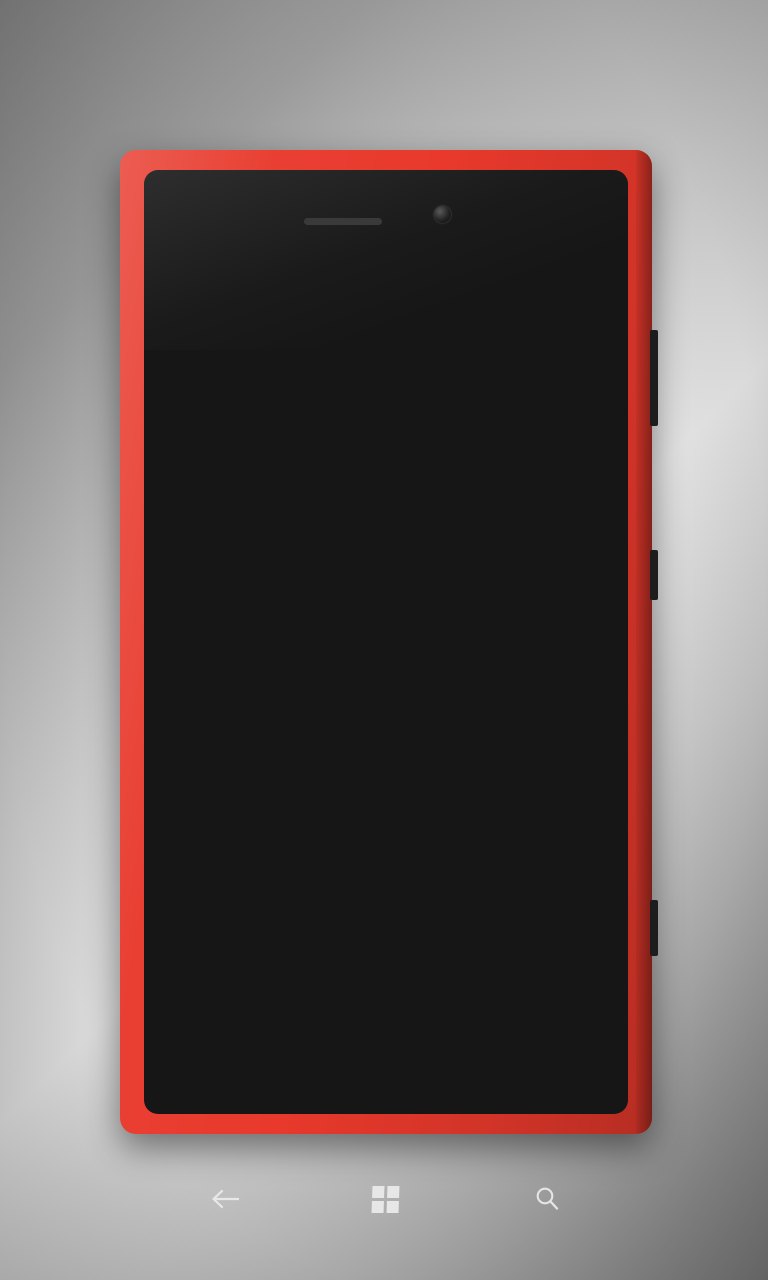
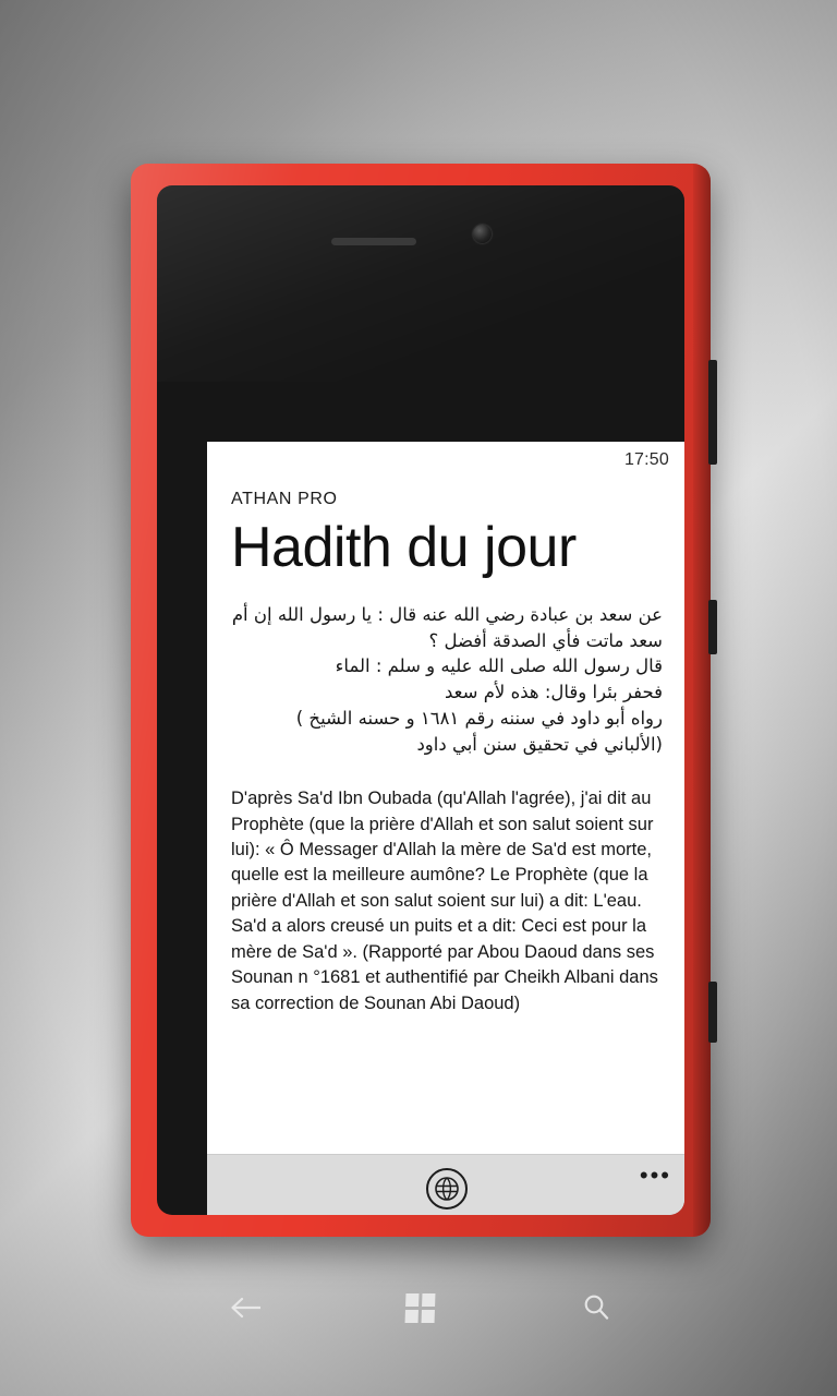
+ 17:50
+ ATHAN PRO
+ Hadith du jour
+ عن سعد بن عبادة رضي الله عنه قال : يا رسول الله إن أم سعد ماتت فأي الصدقة أفضل ؟
+ قال رسول الله صلى الله عليه و سلم : الماء
+ فحفر بئرا وقال: هذه لأم سعد
+ رواه أبو داود في سننه رقم ١٦٨١ و حسنه الشيخ )
+ (الألباني في تحقيق سنن أبي داود
+ D'après Sa'd Ibn Oubada (qu'Allah l'agrée), j'ai dit au Prophète (que la prière d'Allah et son salut soient sur lui): « Ô Messager d'Allah la mère de Sa'd est morte, quelle est la meilleure aumône? Le Prophète (que la prière d'Allah et son salut soient sur lui) a dit: L'eau. Sa'd a alors creusé un puits et a dit: Ceci est pour la mère de Sa'd ». (Rapporté par Abou Daoud dans ses Sounan n °1681 et authentifié par Cheikh Albani dans sa correction de Sounan Abi Daoud)
+ •••
